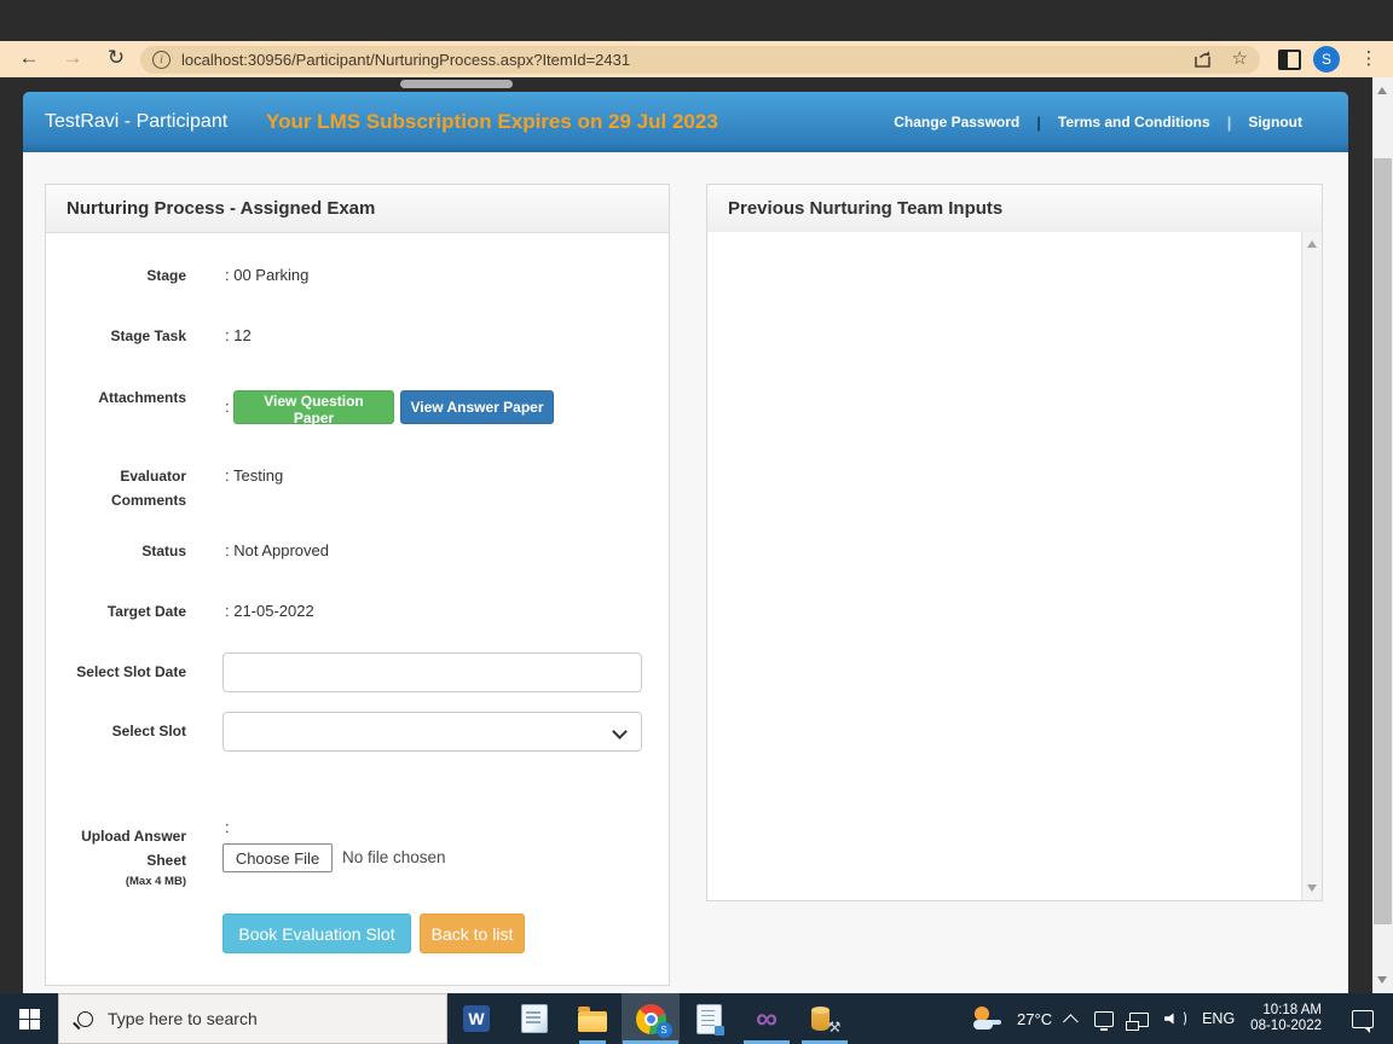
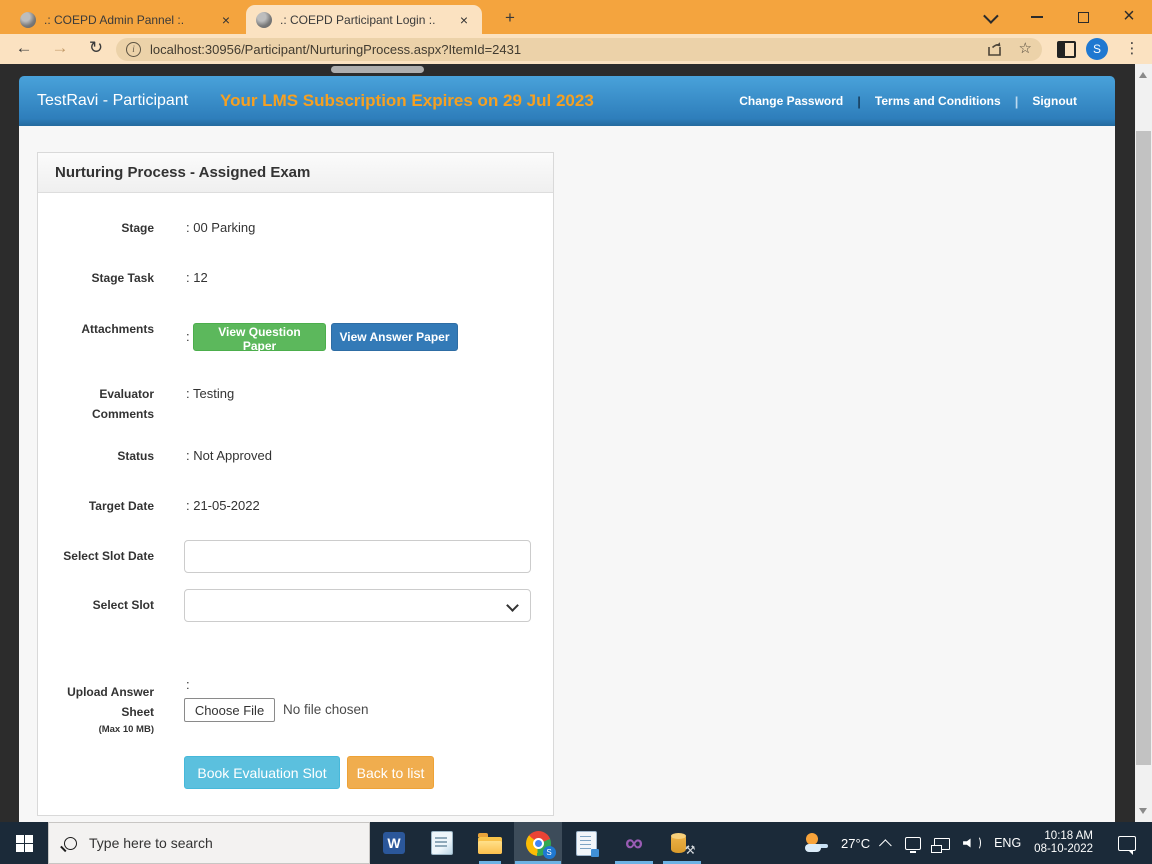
+ .: COEPD Admin Pannel :.
+ .: COEPD Participant Login :.
+ +
  ←
  →
  ↻
  localhost:30956/Participant/NurturingProcess.aspx?ItemId=2431
  S
  TestRavi - Participant
  Your LMS Subscription Expires on 29 Jul 2023
  Change Password
  |
  Terms and Conditions
  |
  Signout
  Nurturing Process - Assigned Exam
  Stage
  : 00 Parking
  Stage Task
  : 12
  Attachments
  :
  View Question Paper
  View Answer Paper
  Evaluator Comments
  : Testing
  Status
  : Not Approved
  Target Date
  : 21-05-2022
  Select Slot Date
  Select Slot
  :
  Upload Answer Sheet
- (Max 4 MB)
+ (Max 10 MB)
  Choose File
  No file chosen
  Book Evaluation Slot
  Back to list
- Previous Nurturing Team Inputs
  Type here to search
  S
  27°C
  ENG
  10:18 AM
  08-10-2022
